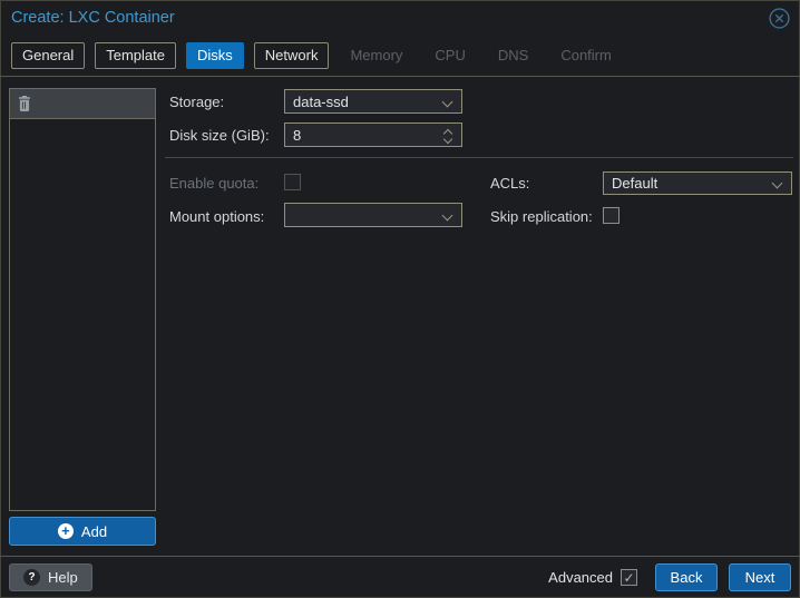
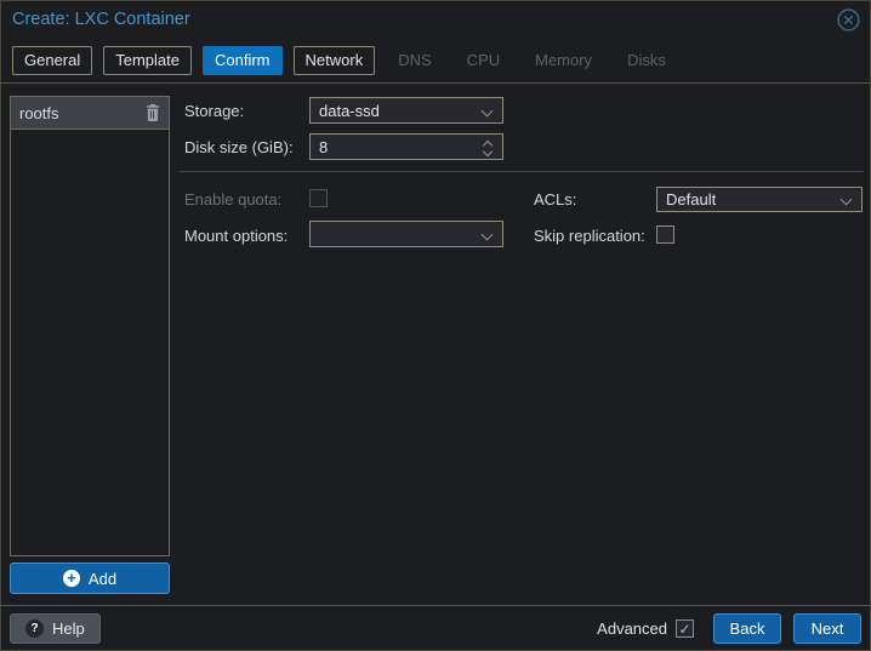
  Create: LXC Container
  General
  Template
- Disks
+ Confirm
  Network
- Memory
+ DNS
  CPU
- DNS
+ Memory
- Confirm
+ Disks
+ rootfs
  +
  Add
  Storage:
  data-ssd
  Disk size (GiB):
  8
  Enable quota:
  ACLs:
  Default
  Mount options:
  Skip replication:
  ?
  Help
  Advanced
  ✓
  Back
  Next
